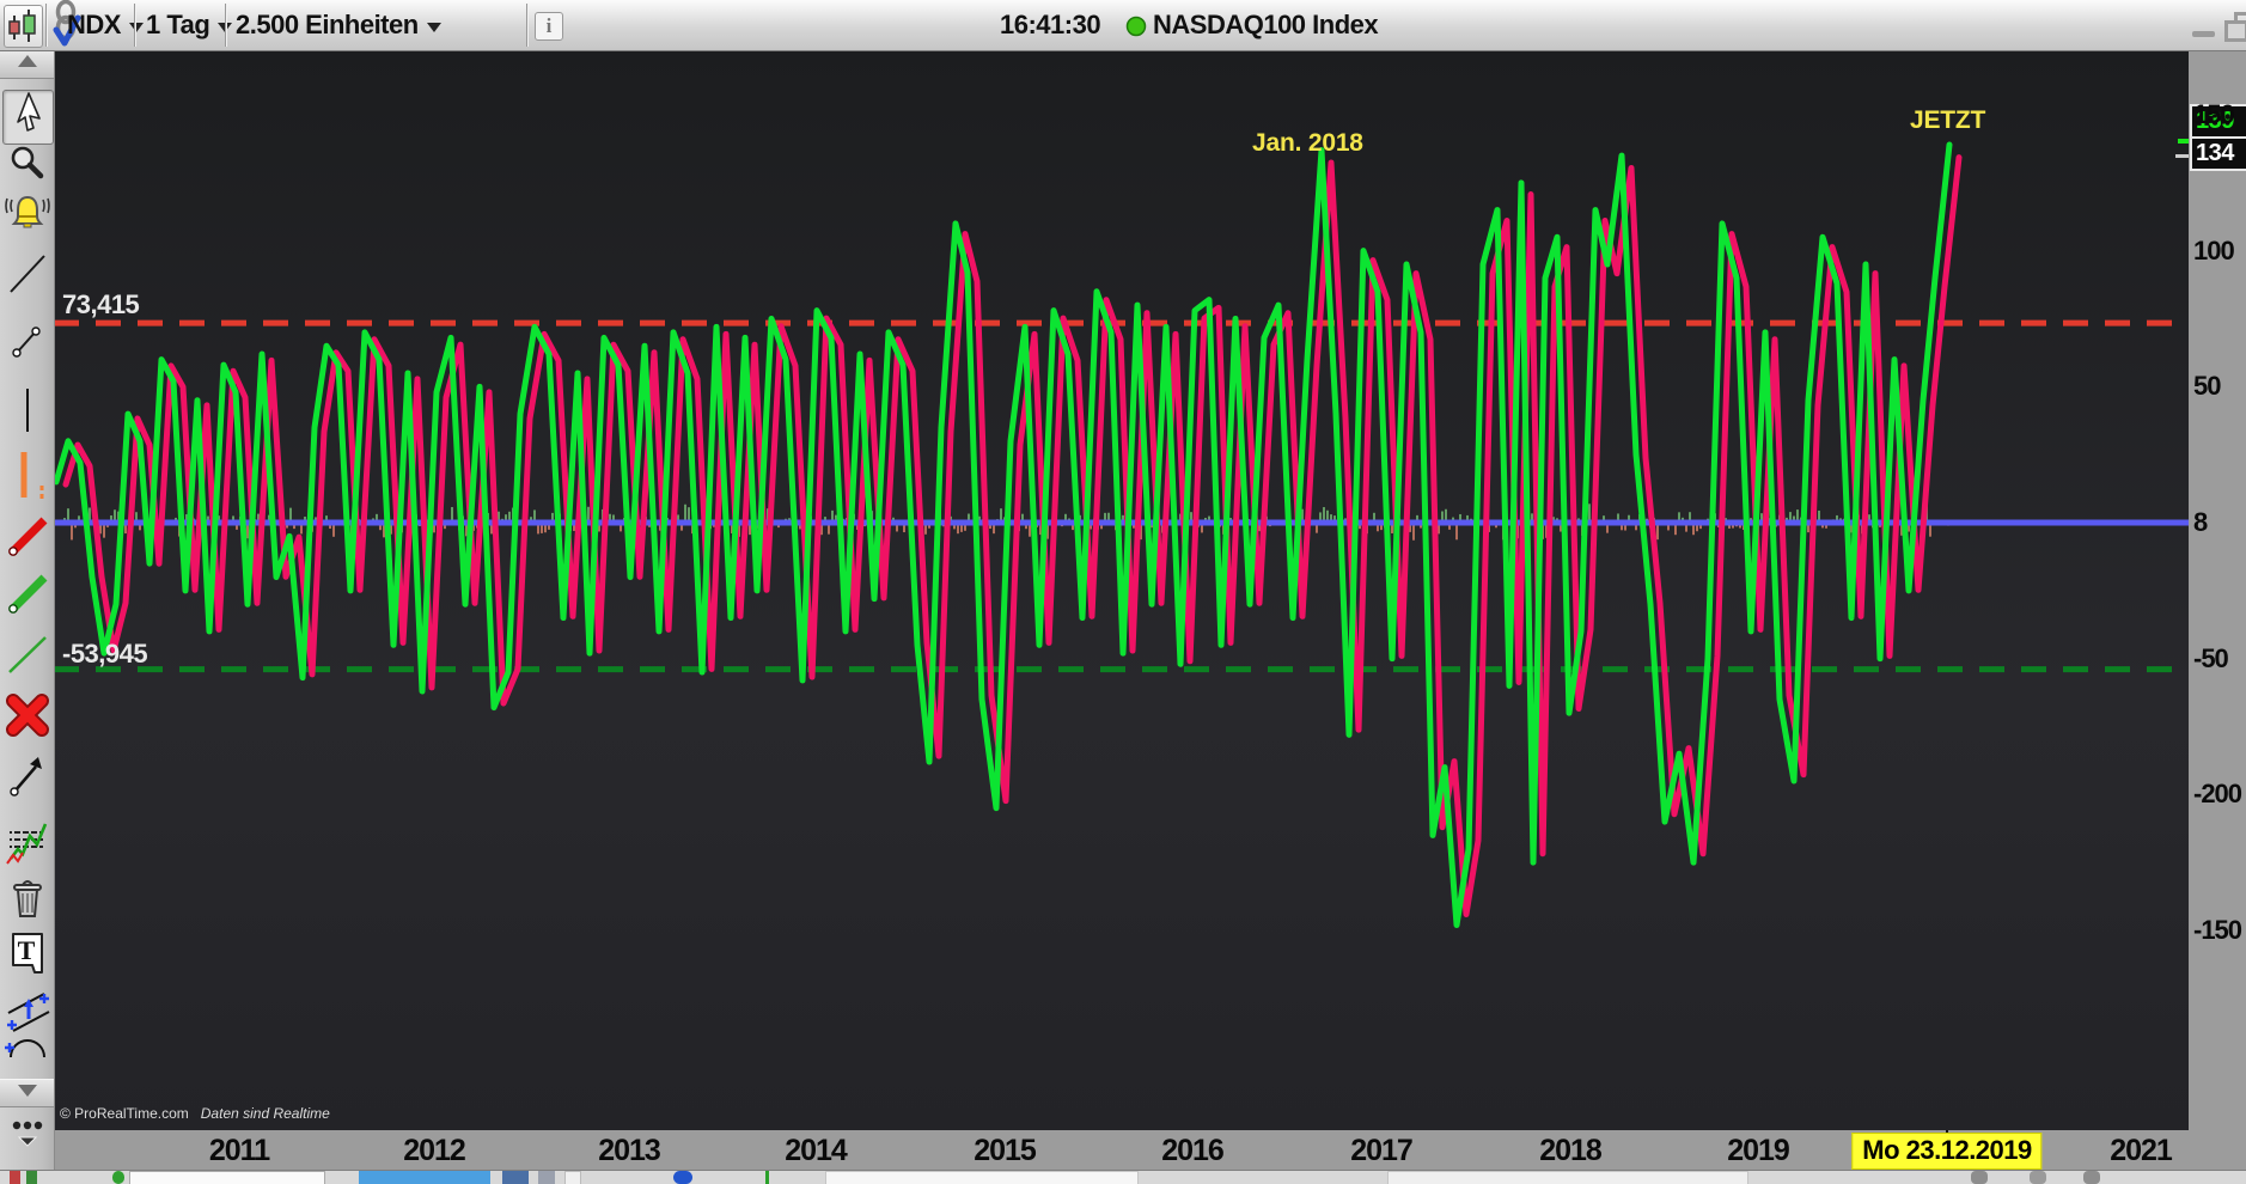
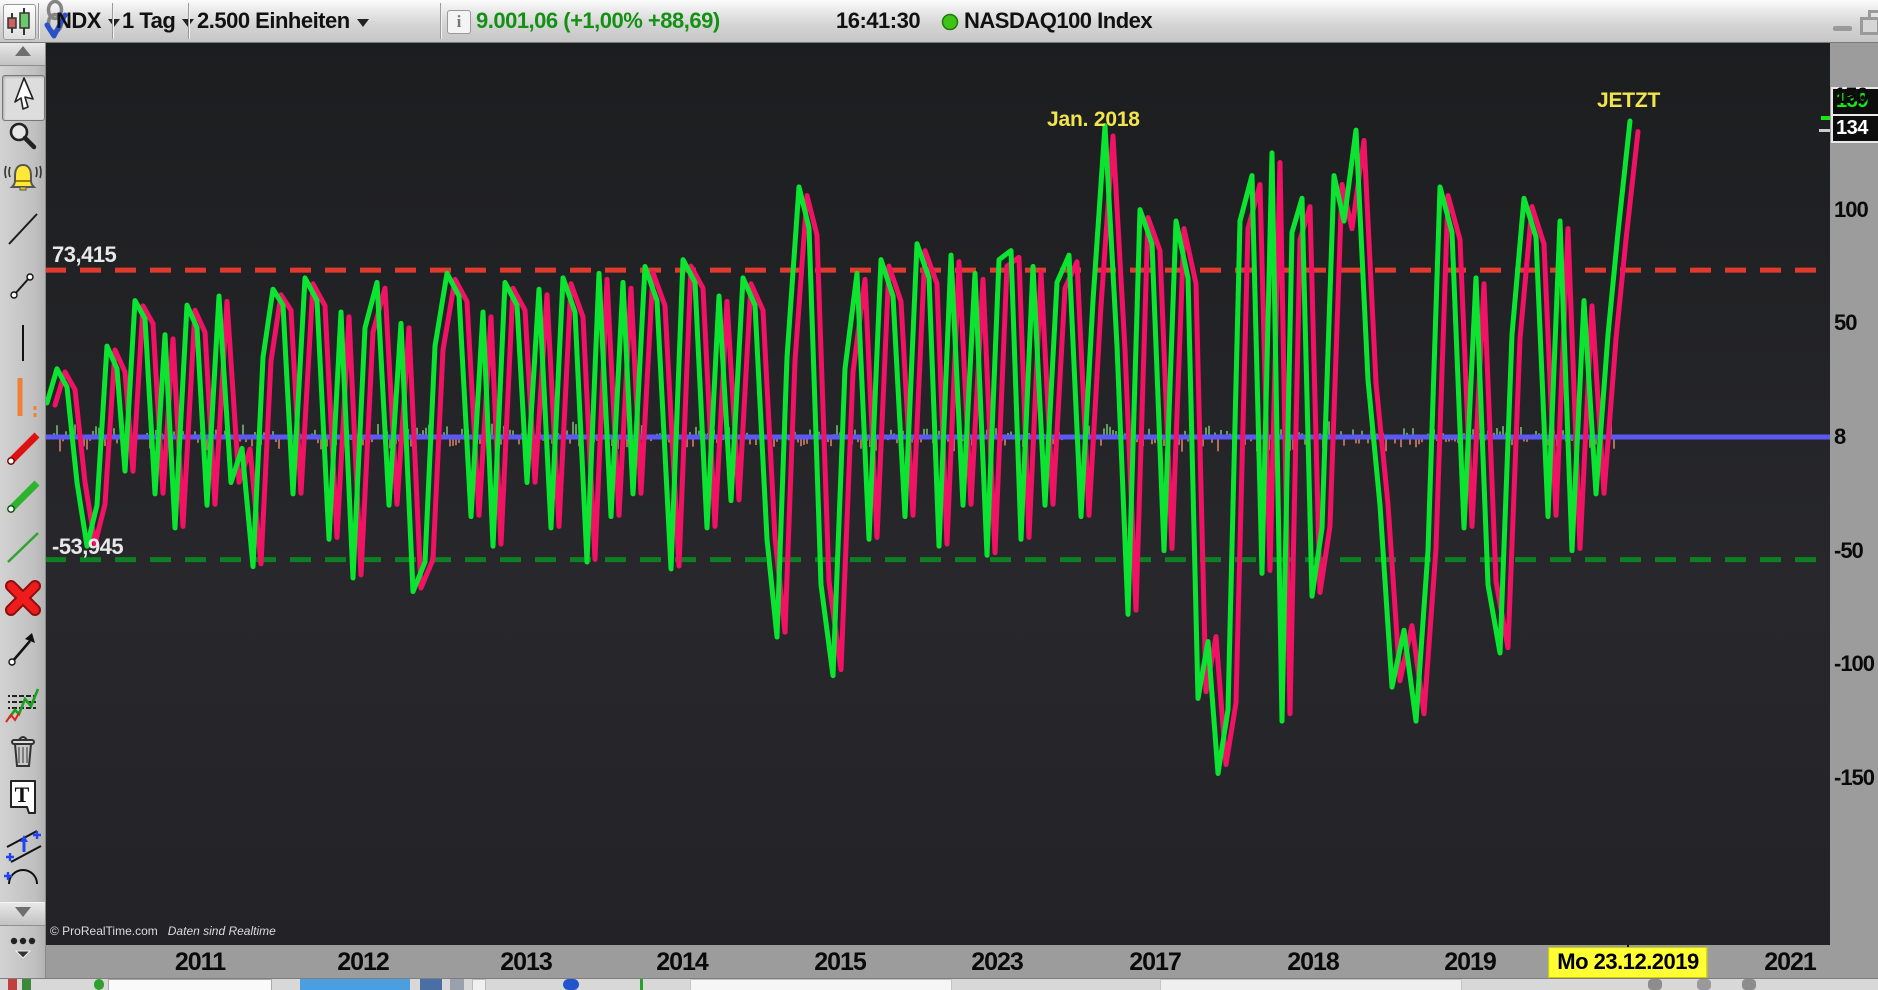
  NDX
  1 Tag
  2.500 Einheiten
  i
+ 9.001,06 (+1,00% +88,69)
  16:41:30
  NASDAQ100 Index
  T
  73,415
  -53,945
  Jan. 2018
  JETZT
  © ProRealTime.com Daten sind Realtime
  139
  134
  150
  100
  50
  8
  -50
- -200
+ -100
  -150
  Mo 23.12.2019
  2011
  2012
  2013
  2014
  2015
- 2016
+ 2023
  2017
  2018
  2019
  2021
